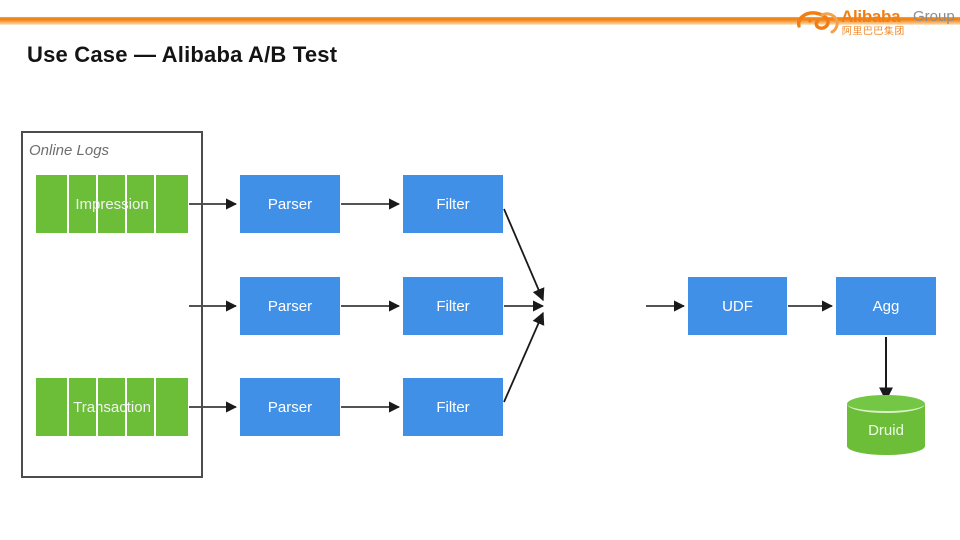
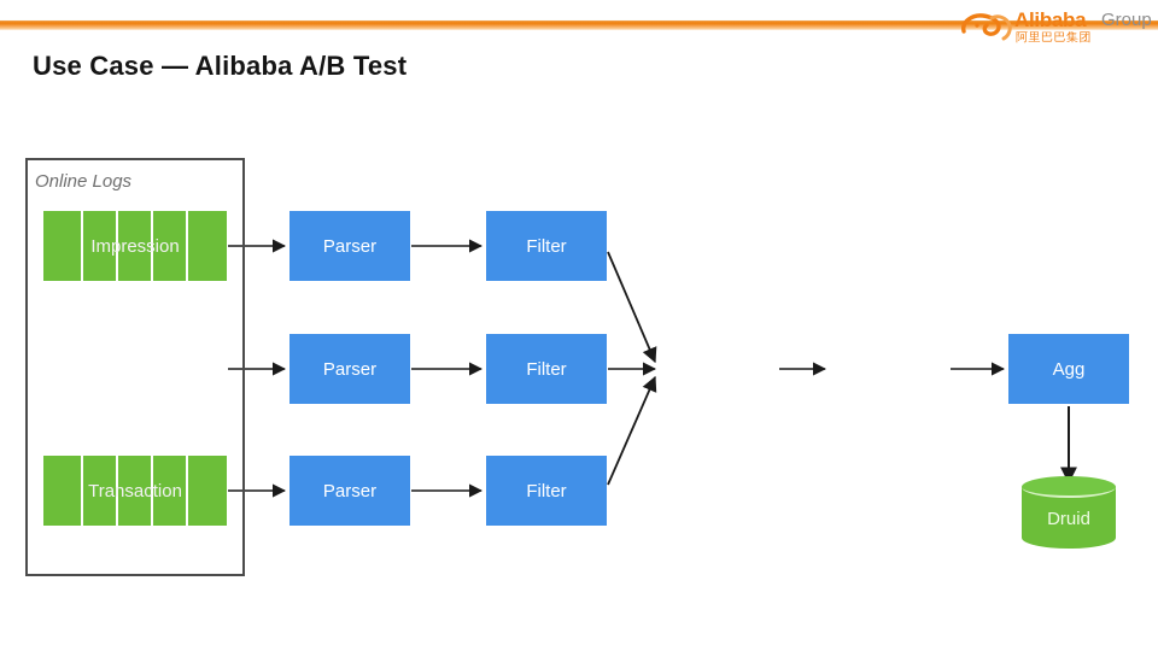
  Alibaba
  Group
  阿里巴巴集团
  Use Case — Alibaba A/B Test
  Online Logs
  Impression
  Transaction
  Parser
  Parser
  Parser
  Filter
  Filter
  Filter
- UDF
  Agg
  Druid
